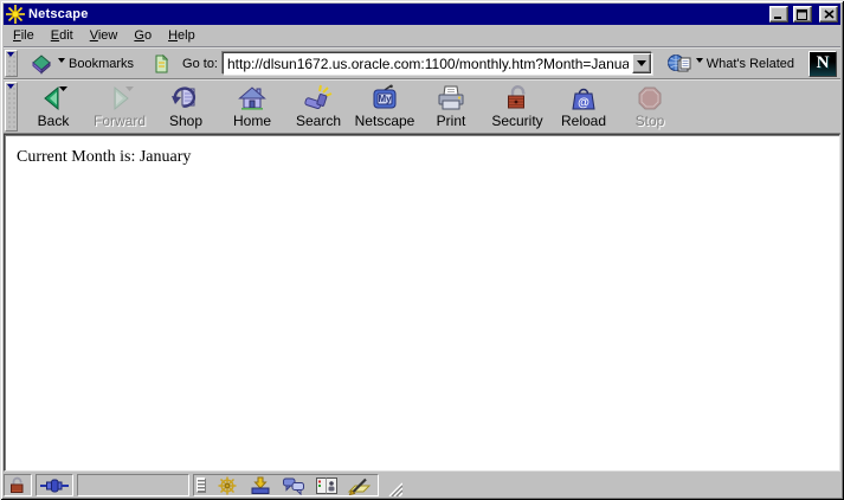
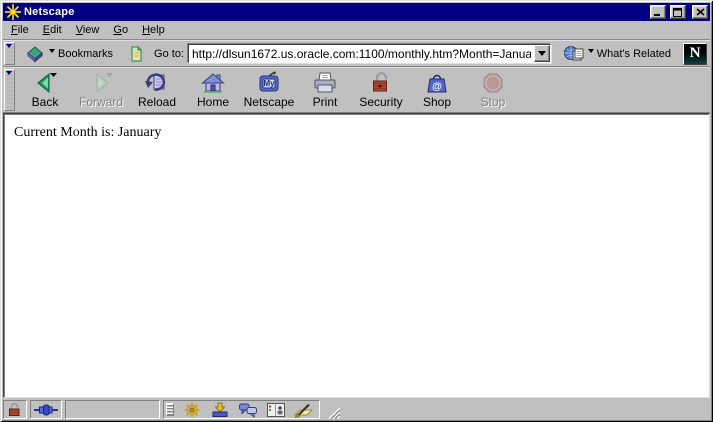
  Netscape
  File
  Edit
  View
  Go
  Help
  Bookmarks
  Go to:
  http://dlsun1672.us.oracle.com:1100/monthly.htm?Month=Janua
  What's Related
  N
  Back
  Forward
- Shop
+ Reload
  Home
- Search
  My
  Netscape
  Print
  Security
  @
- Reload
+ Shop
  Stop
  Current Month is: January
